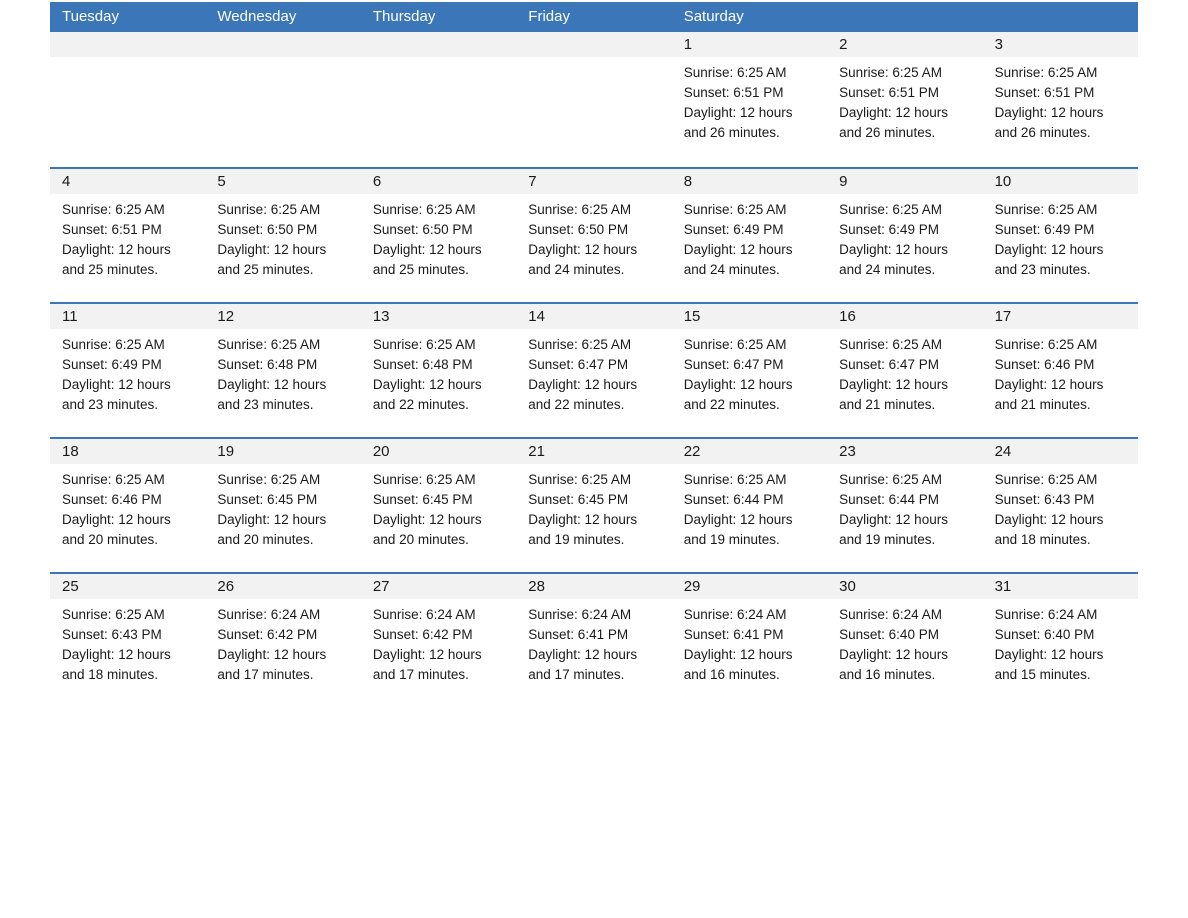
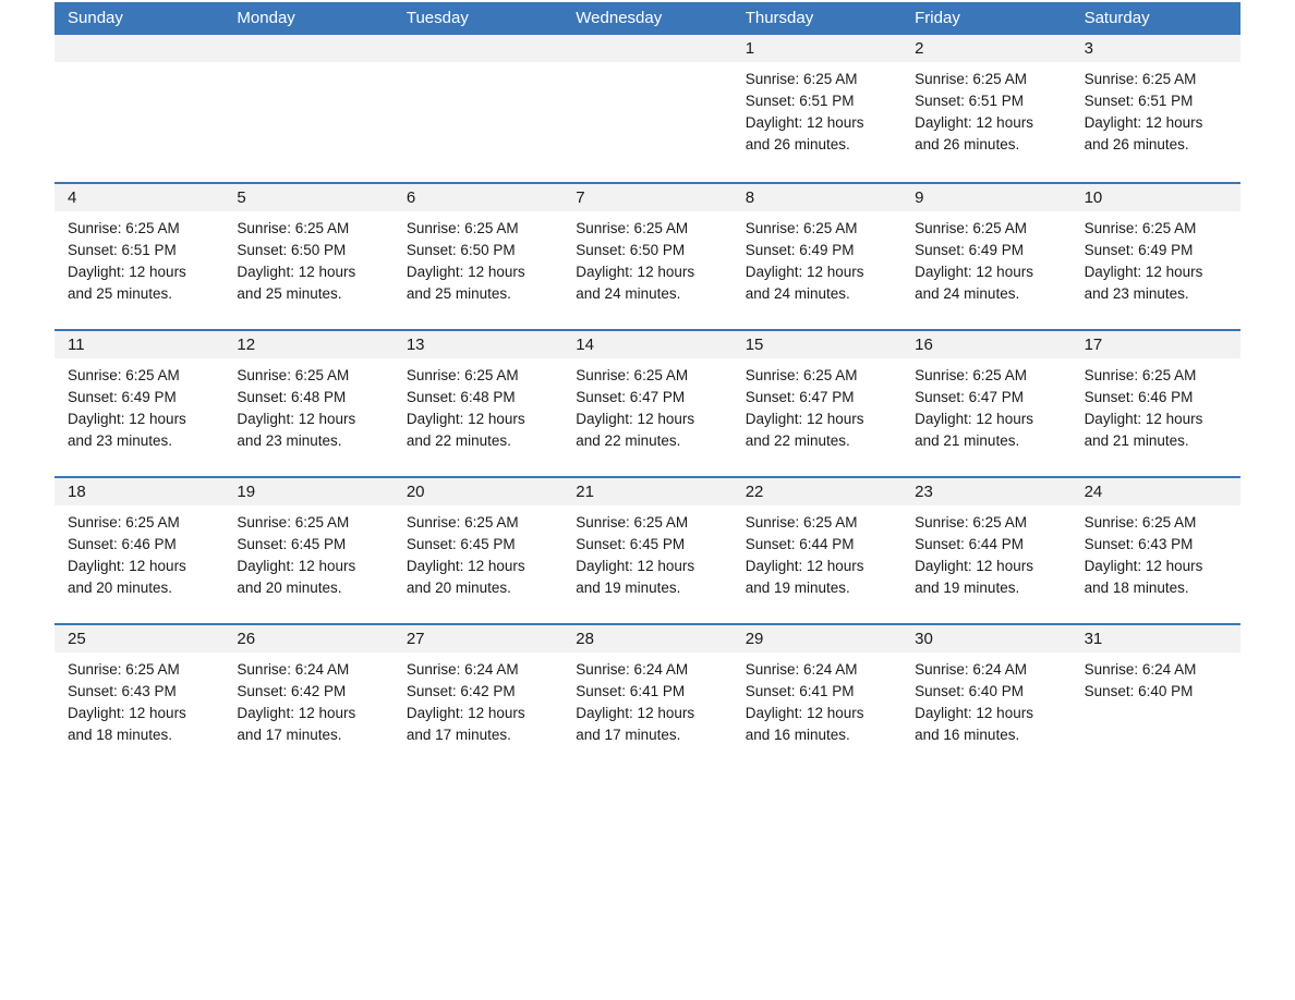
+ Sunday
+ Monday
  Tuesday
  Wednesday
  Thursday
  Friday
  Saturday
  1
  Sunrise: 6:25 AM
  Sunset: 6:51 PM
  Daylight: 12 hours and 26 minutes.
  2
  Sunrise: 6:25 AM
  Sunset: 6:51 PM
  Daylight: 12 hours and 26 minutes.
  3
  Sunrise: 6:25 AM
  Sunset: 6:51 PM
  Daylight: 12 hours and 26 minutes.
  4
  Sunrise: 6:25 AM
  Sunset: 6:51 PM
  Daylight: 12 hours and 25 minutes.
  5
  Sunrise: 6:25 AM
  Sunset: 6:50 PM
  Daylight: 12 hours and 25 minutes.
  6
  Sunrise: 6:25 AM
  Sunset: 6:50 PM
  Daylight: 12 hours and 25 minutes.
  7
  Sunrise: 6:25 AM
  Sunset: 6:50 PM
  Daylight: 12 hours and 24 minutes.
  8
  Sunrise: 6:25 AM
  Sunset: 6:49 PM
  Daylight: 12 hours and 24 minutes.
  9
  Sunrise: 6:25 AM
  Sunset: 6:49 PM
  Daylight: 12 hours and 24 minutes.
  10
  Sunrise: 6:25 AM
  Sunset: 6:49 PM
  Daylight: 12 hours and 23 minutes.
  11
  Sunrise: 6:25 AM
  Sunset: 6:49 PM
  Daylight: 12 hours and 23 minutes.
  12
  Sunrise: 6:25 AM
  Sunset: 6:48 PM
  Daylight: 12 hours and 23 minutes.
  13
  Sunrise: 6:25 AM
  Sunset: 6:48 PM
  Daylight: 12 hours and 22 minutes.
  14
  Sunrise: 6:25 AM
  Sunset: 6:47 PM
  Daylight: 12 hours and 22 minutes.
  15
  Sunrise: 6:25 AM
  Sunset: 6:47 PM
  Daylight: 12 hours and 22 minutes.
  16
  Sunrise: 6:25 AM
  Sunset: 6:47 PM
  Daylight: 12 hours and 21 minutes.
  17
  Sunrise: 6:25 AM
  Sunset: 6:46 PM
  Daylight: 12 hours and 21 minutes.
  18
  Sunrise: 6:25 AM
  Sunset: 6:46 PM
  Daylight: 12 hours and 20 minutes.
  19
  Sunrise: 6:25 AM
  Sunset: 6:45 PM
  Daylight: 12 hours and 20 minutes.
  20
  Sunrise: 6:25 AM
  Sunset: 6:45 PM
  Daylight: 12 hours and 20 minutes.
  21
  Sunrise: 6:25 AM
  Sunset: 6:45 PM
  Daylight: 12 hours and 19 minutes.
  22
  Sunrise: 6:25 AM
  Sunset: 6:44 PM
  Daylight: 12 hours and 19 minutes.
  23
  Sunrise: 6:25 AM
  Sunset: 6:44 PM
  Daylight: 12 hours and 19 minutes.
  24
  Sunrise: 6:25 AM
  Sunset: 6:43 PM
  Daylight: 12 hours and 18 minutes.
  25
  Sunrise: 6:25 AM
  Sunset: 6:43 PM
  Daylight: 12 hours and 18 minutes.
  26
  Sunrise: 6:24 AM
  Sunset: 6:42 PM
  Daylight: 12 hours and 17 minutes.
  27
  Sunrise: 6:24 AM
  Sunset: 6:42 PM
  Daylight: 12 hours and 17 minutes.
  28
  Sunrise: 6:24 AM
  Sunset: 6:41 PM
  Daylight: 12 hours and 17 minutes.
  29
  Sunrise: 6:24 AM
  Sunset: 6:41 PM
  Daylight: 12 hours and 16 minutes.
  30
  Sunrise: 6:24 AM
  Sunset: 6:40 PM
  Daylight: 12 hours and 16 minutes.
  31
  Sunrise: 6:24 AM
  Sunset: 6:40 PM
- Daylight: 12 hours and 15 minutes.
